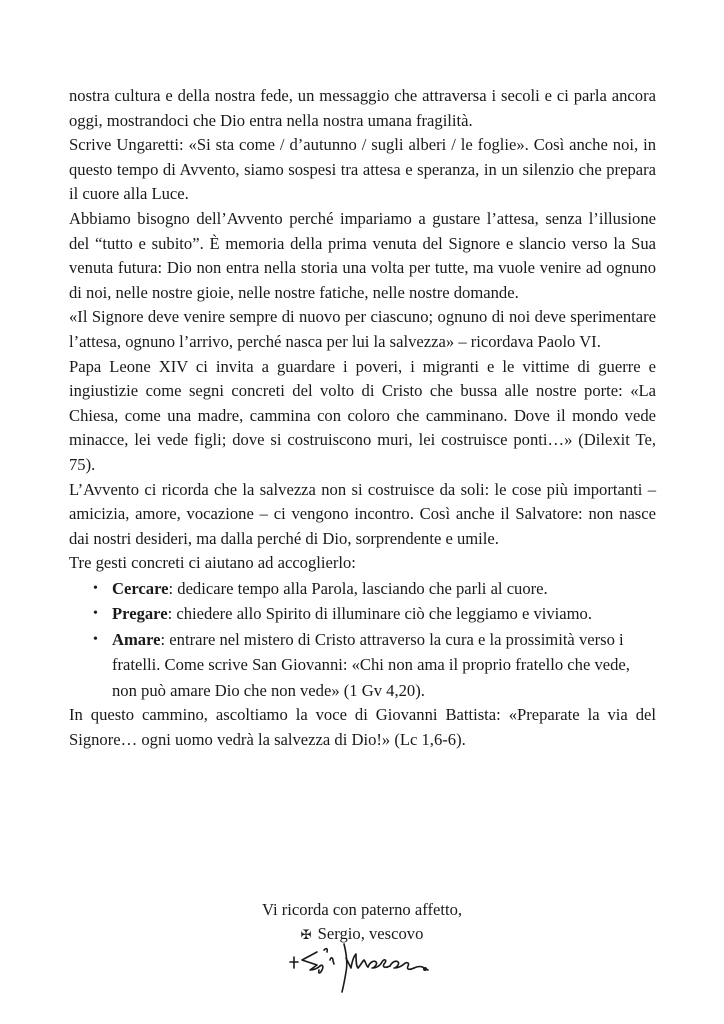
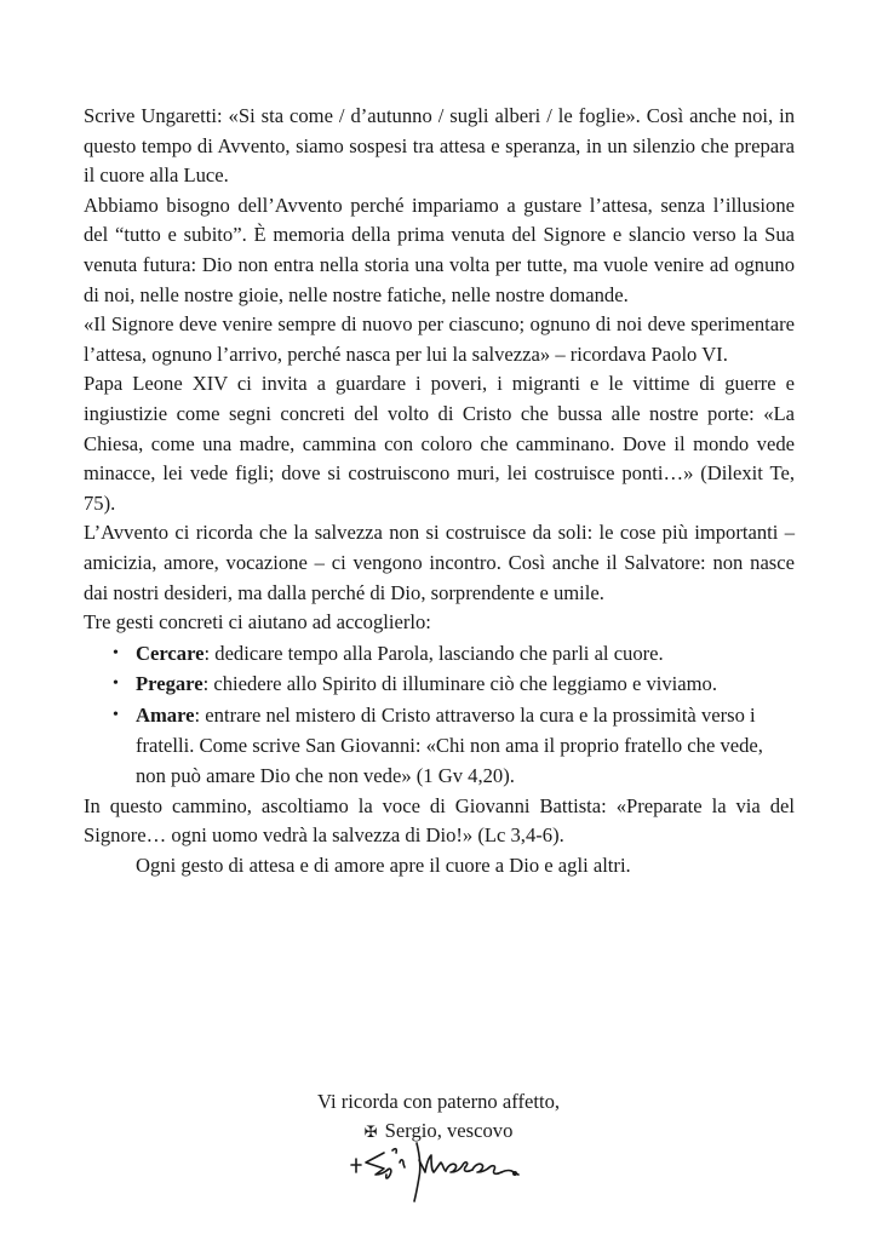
- nostra cultura e della nostra fede, un messaggio che attraversa i secoli e ci parla ancora oggi, mostrandoci che Dio entra nella nostra umana fragilità.
  Scrive Ungaretti: «Si sta come / d’autunno / sugli alberi / le foglie». Così anche noi, in questo tempo di Avvento, siamo sospesi tra attesa e speranza, in un silenzio che prepara il cuore alla Luce.
  Abbiamo bisogno dell’Avvento perché impariamo a gustare l’attesa, senza l’illusione del “tutto e subito”. È memoria della prima venuta del Signore e slancio verso la Sua venuta futura: Dio non entra nella storia una volta per tutte, ma vuole venire ad ognuno di noi, nelle nostre gioie, nelle nostre fatiche, nelle nostre domande.
  «Il Signore deve venire sempre di nuovo per ciascuno; ognuno di noi deve sperimentare l’attesa, ognuno l’arrivo, perché nasca per lui la salvezza» – ricordava Paolo VI.
  Papa Leone XIV ci invita a guardare i poveri, i migranti e le vittime di guerre e ingiustizie come segni concreti del volto di Cristo che bussa alle nostre porte: «La Chiesa, come una madre, cammina con coloro che camminano. Dove il mondo vede minacce, lei vede figli; dove si costruiscono muri, lei costruisce ponti…» (Dilexit Te, 75).
  L’Avvento ci ricorda che la salvezza non si costruisce da soli: le cose più importanti – amicizia, amore, vocazione – ci vengono incontro. Così anche il Salvatore: non nasce dai nostri desideri, ma dalla perché di Dio, sorprendente e umile.
  Tre gesti concreti ci aiutano ad accoglierlo:
  •
  Cercare: dedicare tempo alla Parola, lasciando che parli al cuore.
  •
  Pregare: chiedere allo Spirito di illuminare ciò che leggiamo e viviamo.
  •
  Amare: entrare nel mistero di Cristo attraverso la cura e la prossimità verso i fratelli. Come scrive San Giovanni: «Chi non ama il proprio fratello che vede, non può amare Dio che non vede» (1 Gv 4,20).
- In questo cammino, ascoltiamo la voce di Giovanni Battista: «Preparate la via del Signore… ogni uomo vedrà la salvezza di Dio!» (Lc 1,6-6).
+ In questo cammino, ascoltiamo la voce di Giovanni Battista: «Preparate la via del Signore… ogni uomo vedrà la salvezza di Dio!» (Lc 3,4-6).
+ Ogni gesto di attesa e di amore apre il cuore a Dio e agli altri.
  Vi ricorda con paterno affetto,
  ✠ Sergio, vescovo
